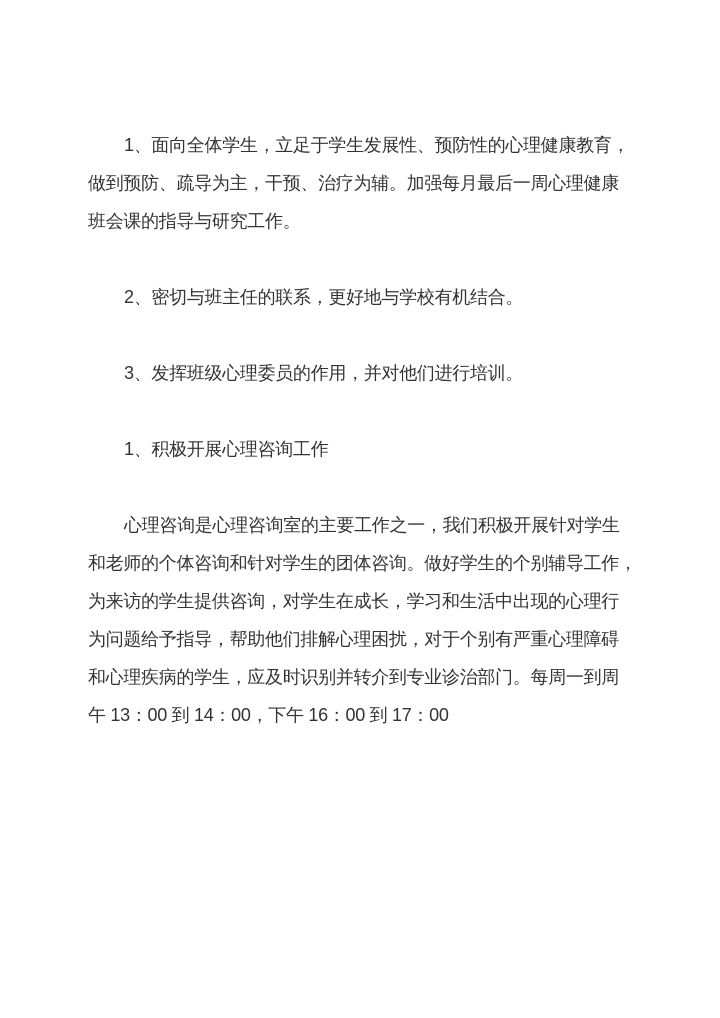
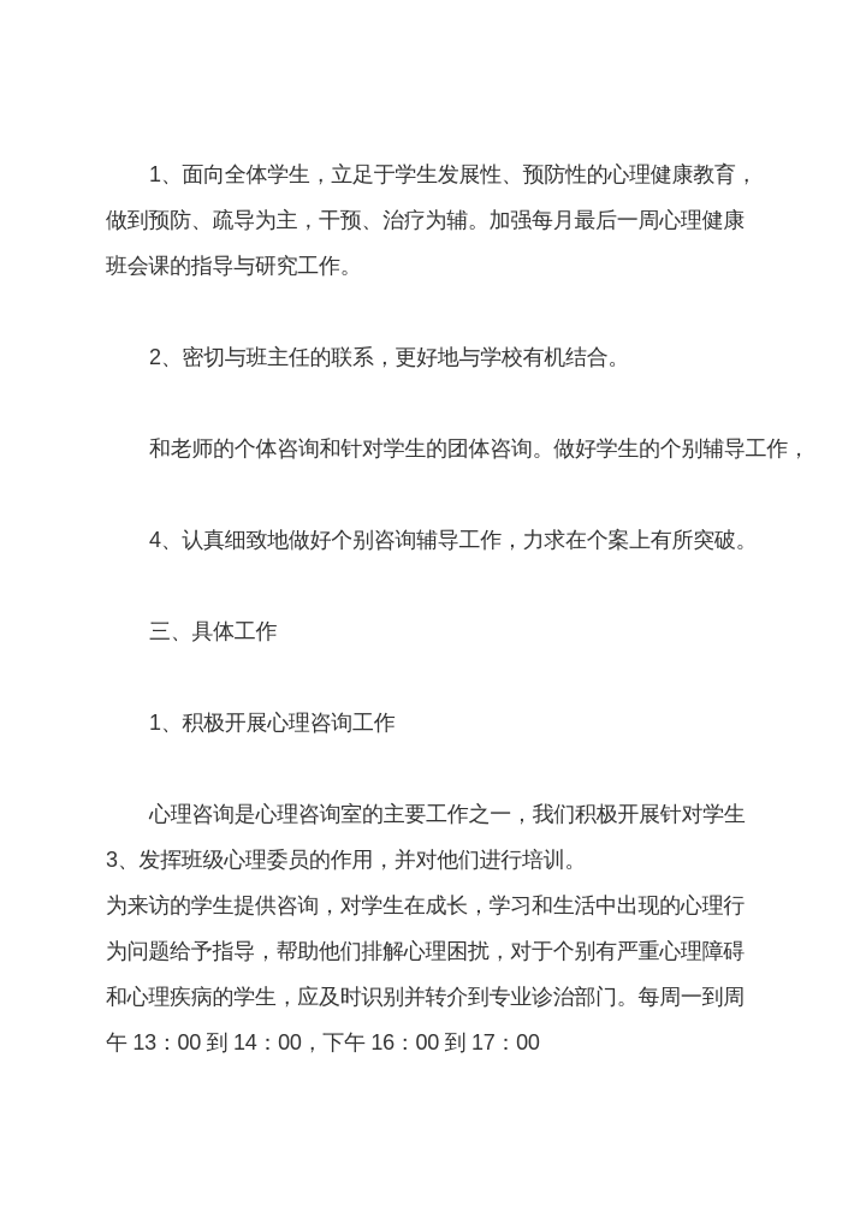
  1、面向全体学生，立足于学生发展性、预防性的心理健康教育，
  做到预防、疏导为主，干预、治疗为辅。加强每月最后一周心理健康
  班会课的指导与研究工作。
  2、密切与班主任的联系，更好地与学校有机结合。
- 3、发挥班级心理委员的作用，并对他们进行培训。
+ 和老师的个体咨询和针对学生的团体咨询。做好学生的个别辅导工作，
+ 4、认真细致地做好个别咨询辅导工作，力求在个案上有所突破。
+ 三、具体工作
  1、积极开展心理咨询工作
  心理咨询是心理咨询室的主要工作之一，我们积极开展针对学生
- 和老师的个体咨询和针对学生的团体咨询。做好学生的个别辅导工作，
+ 3、发挥班级心理委员的作用，并对他们进行培训。
  为来访的学生提供咨询，对学生在成长，学习和生活中出现的心理行
  为问题给予指导，帮助他们排解心理困扰，对于个别有严重心理障碍
  和心理疾病的学生，应及时识别并转介到专业诊治部门。每周一到周
  午 13：00 到 14：00，下午 16：00 到 17：00
